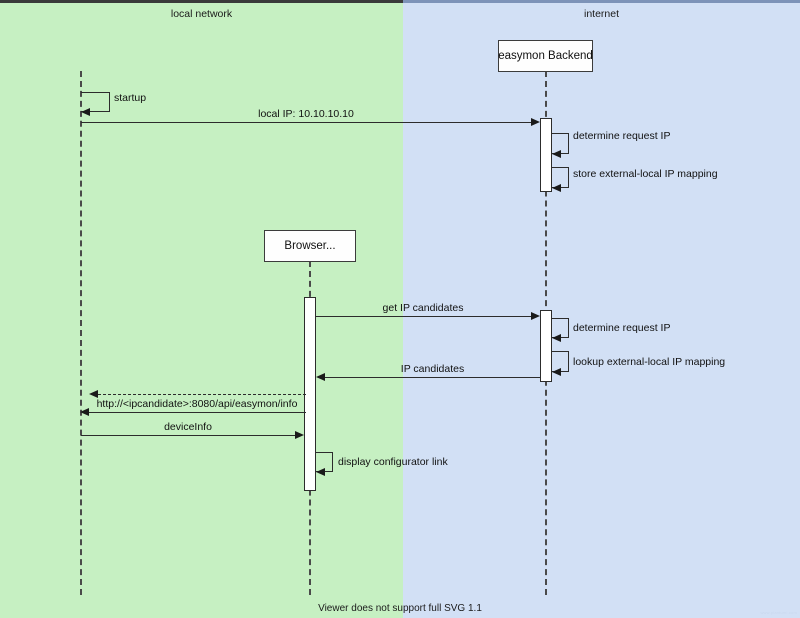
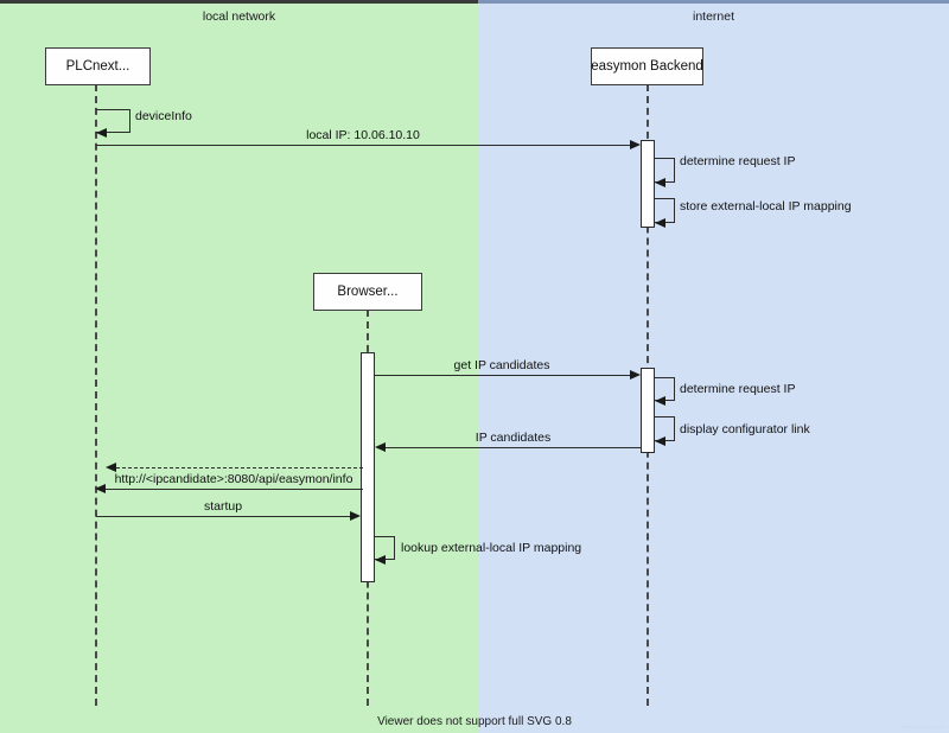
  local network
  internet
+ PLCnext...
  Browser...
  easymon Backend
- startup
+ deviceInfo
- local IP: 10.10.10.10
+ local IP: 10.06.10.10
  determine request IP
  store external-local IP mapping
  get IP candidates
  determine request IP
- lookup external-local IP mapping
+ display configurator link
  IP candidates
  http://<ipcandidate>:8080/api/easymon/info
- deviceInfo
+ startup
- display configurator link
+ lookup external-local IP mapping
- Viewer does not support full SVG 1.1
+ Viewer does not support full SVG 0.8
